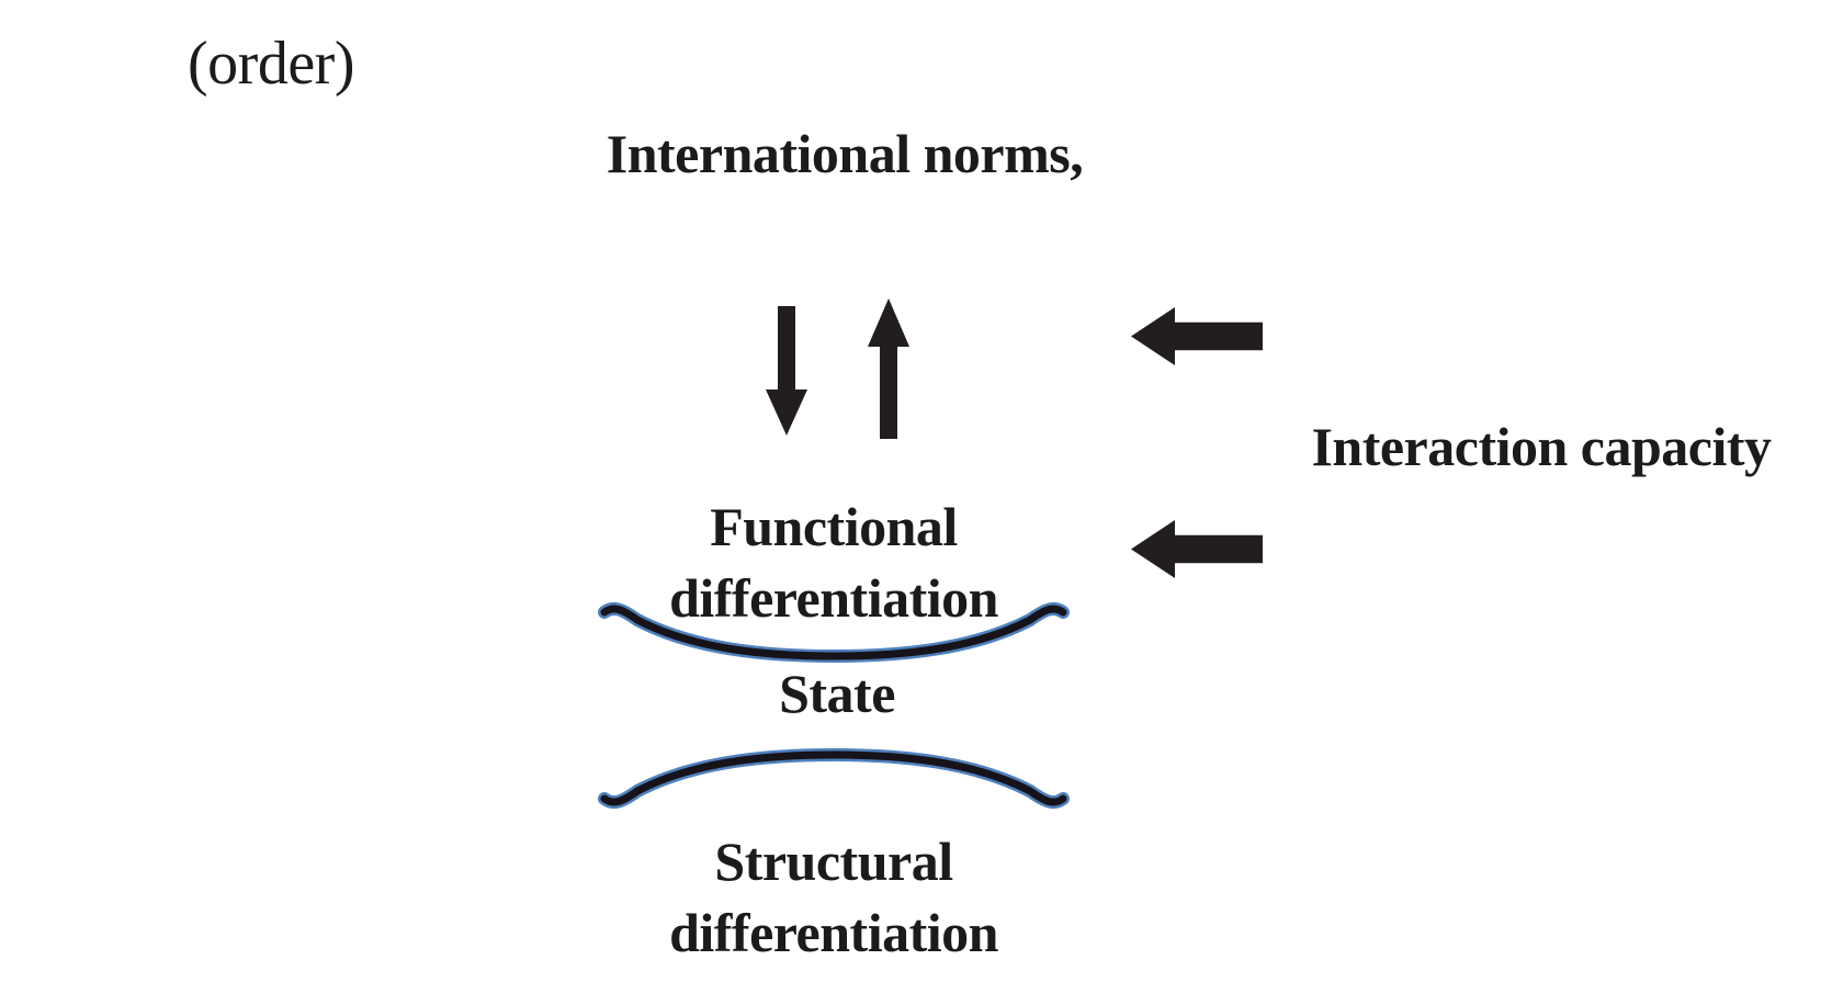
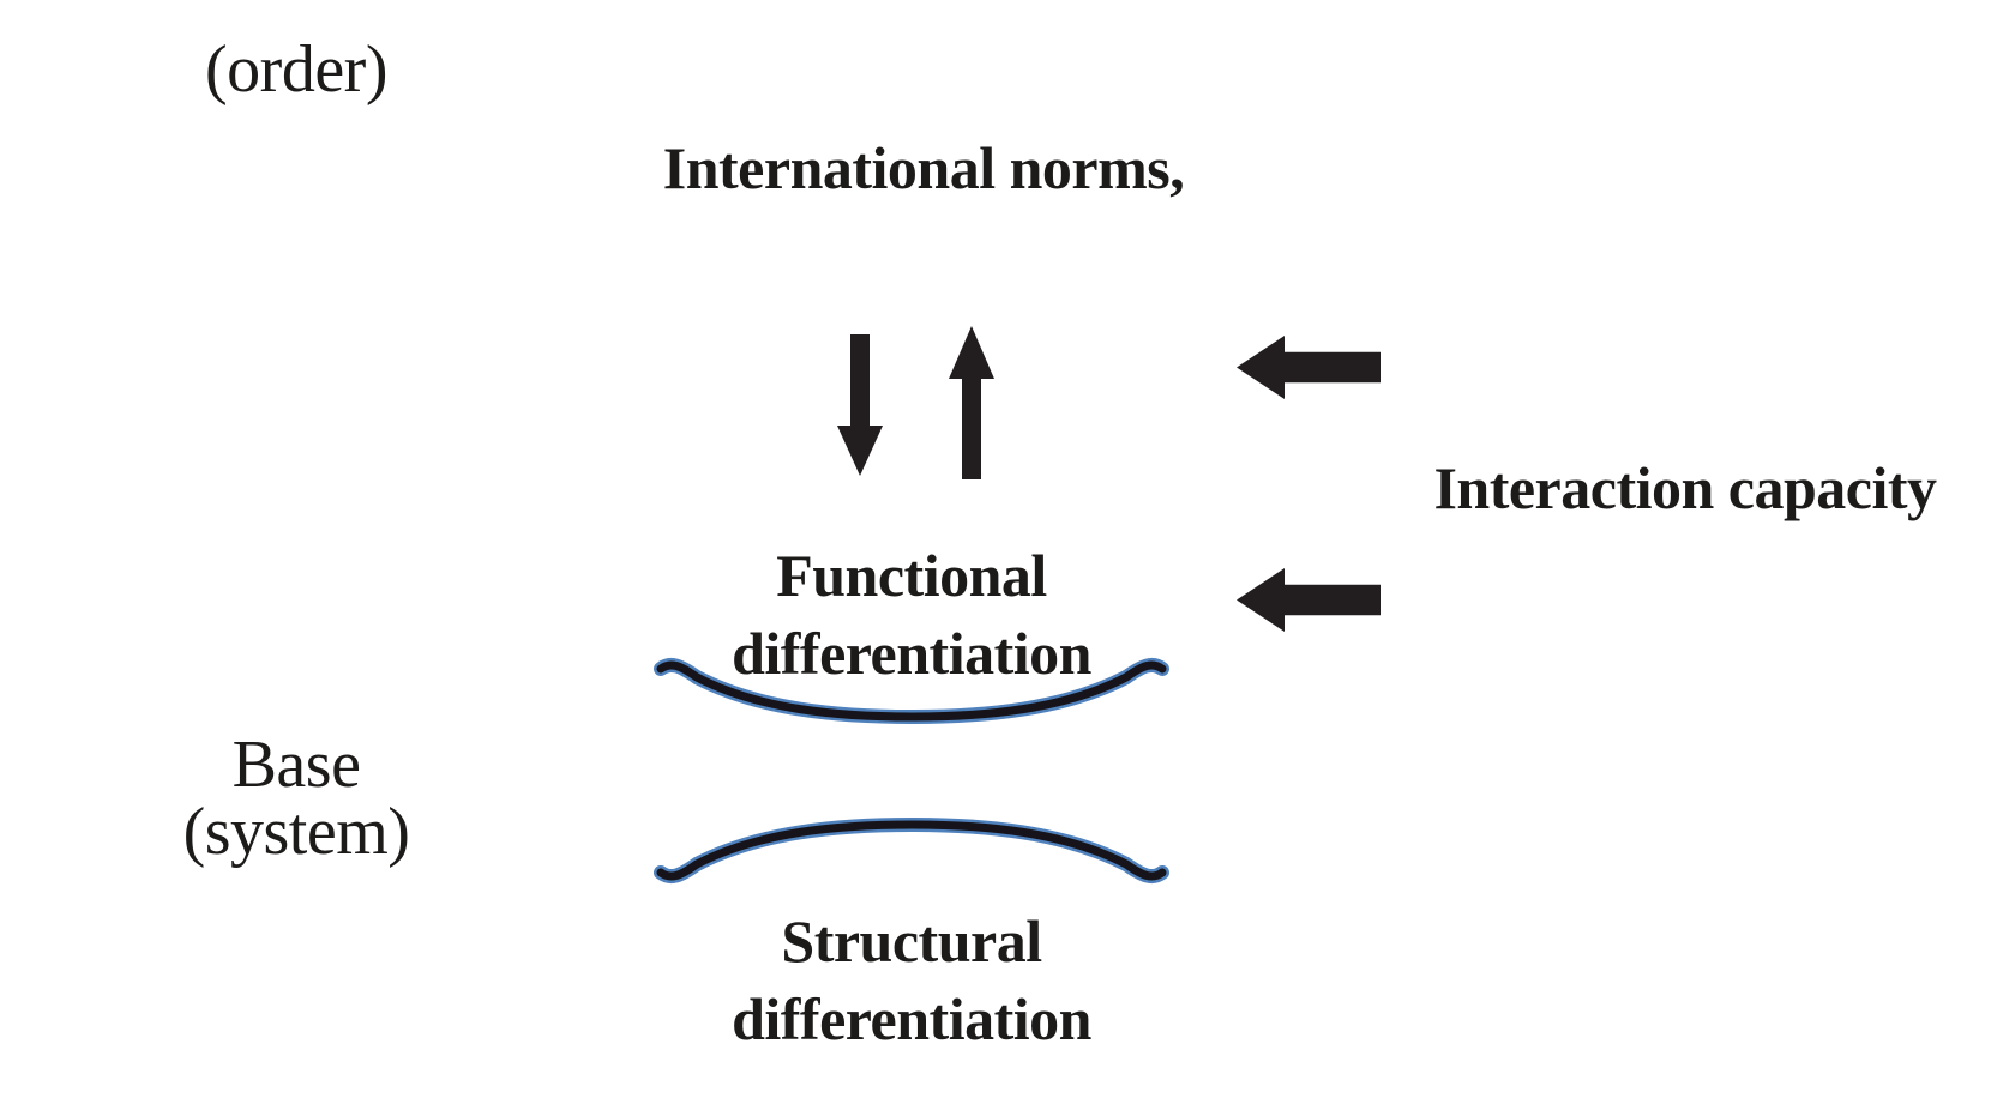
  (order)
+ Base
+ (system)
  International norms,
  Functional
  differentiation
- State
  Structural
  differentiation
  Interaction capacity
